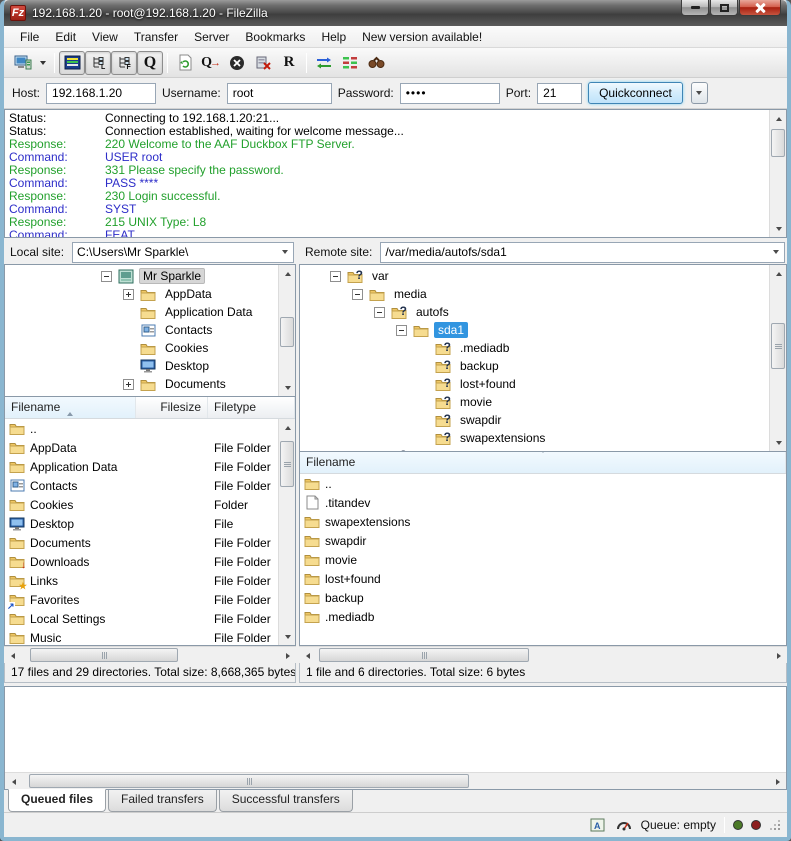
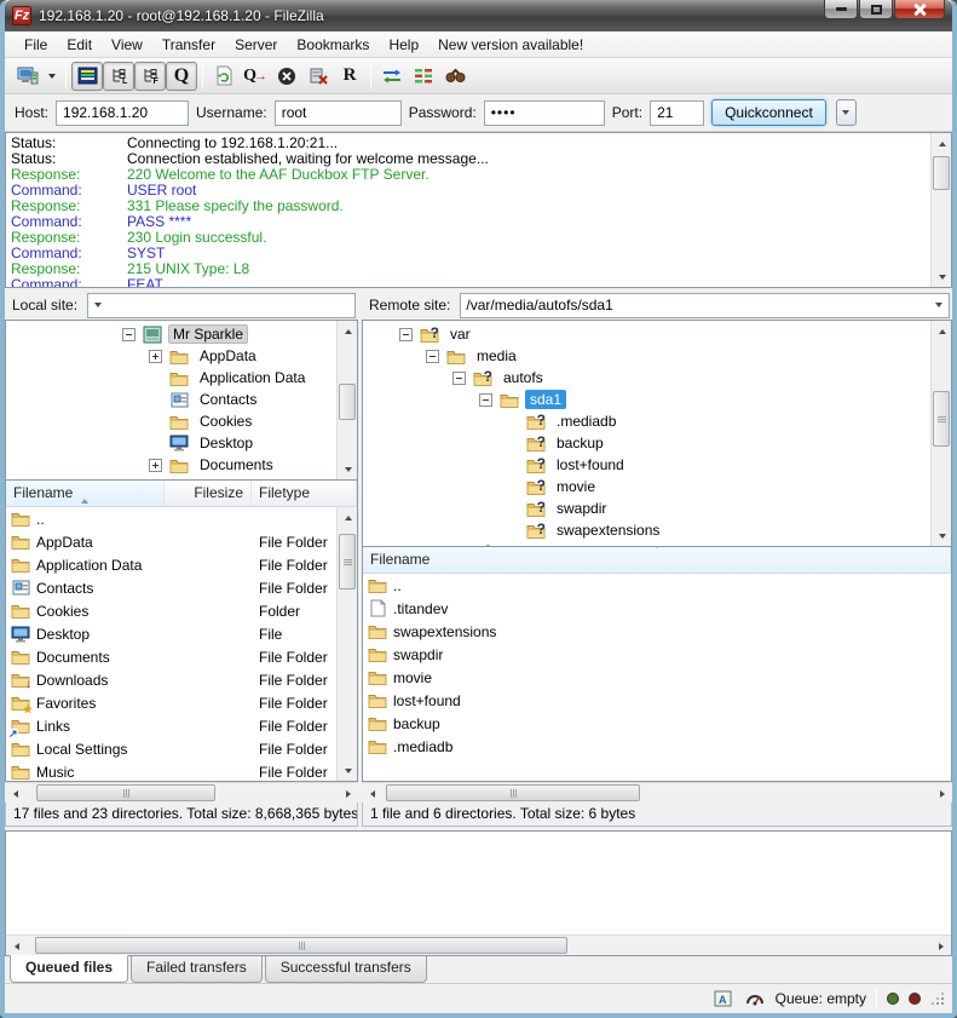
  Fz
  192.168.1.20 - root@192.168.1.20 - FileZilla
  File
  Edit
  View
  Transfer
  Server
  Bookmarks
  Help
  New version available!
  Q
  Q
  →
  R
  Host:
  192.168.1.20
  Username:
  root
  Password:
  ••••
  Port:
  21
  Quickconnect
  Status:
  Connecting to 192.168.1.20:21...
  Status:
  Connection established, waiting for welcome message...
  Response:
  220 Welcome to the AAF Duckbox FTP Server.
  Command:
  USER root
  Response:
  331 Please specify the password.
  Command:
  PASS ****
  Response:
  230 Login successful.
  Command:
  SYST
  Response:
  215 UNIX Type: L8
  Command:
  FEAT
  Local site:
- C:\Users\Mr Sparkle\
  Mr Sparkle
  AppData
  Application Data
  Contacts
  Cookies
  Desktop
  Documents
  Filename
  Filesize
  Filetype
  ..
  AppData
  File Folder
  Application Data
  File Folder
  Contacts
  File Folder
  Cookies
  Folder
  Desktop
  File
  Documents
  File Folder
  ↓
  Downloads
  File Folder
  ★
- Links
+ Favorites
  File Folder
  ↗
- Favorites
+ Links
  File Folder
  Local Settings
  File Folder
  Music
  File Folder
- 17 files and 29 directories. Total size: 8,668,365 bytes
+ 17 files and 23 directories. Total size: 8,668,365 bytes
  Remote site:
  /var/media/autofs/sda1
  ?
  var
  media
  ?
  autofs
  sda1
  ?
  .mediadb
  ?
  backup
  ?
  lost+found
  ?
  movie
  ?
  swapdir
  ?
  swapextensions
  Filename
  ..
  .titandev
  swapextensions
  swapdir
  movie
  lost+found
  backup
  .mediadb
  1 file and 6 directories. Total size: 6 bytes
  Queued files
  Failed transfers
  Successful transfers
  A
  Queue: empty
